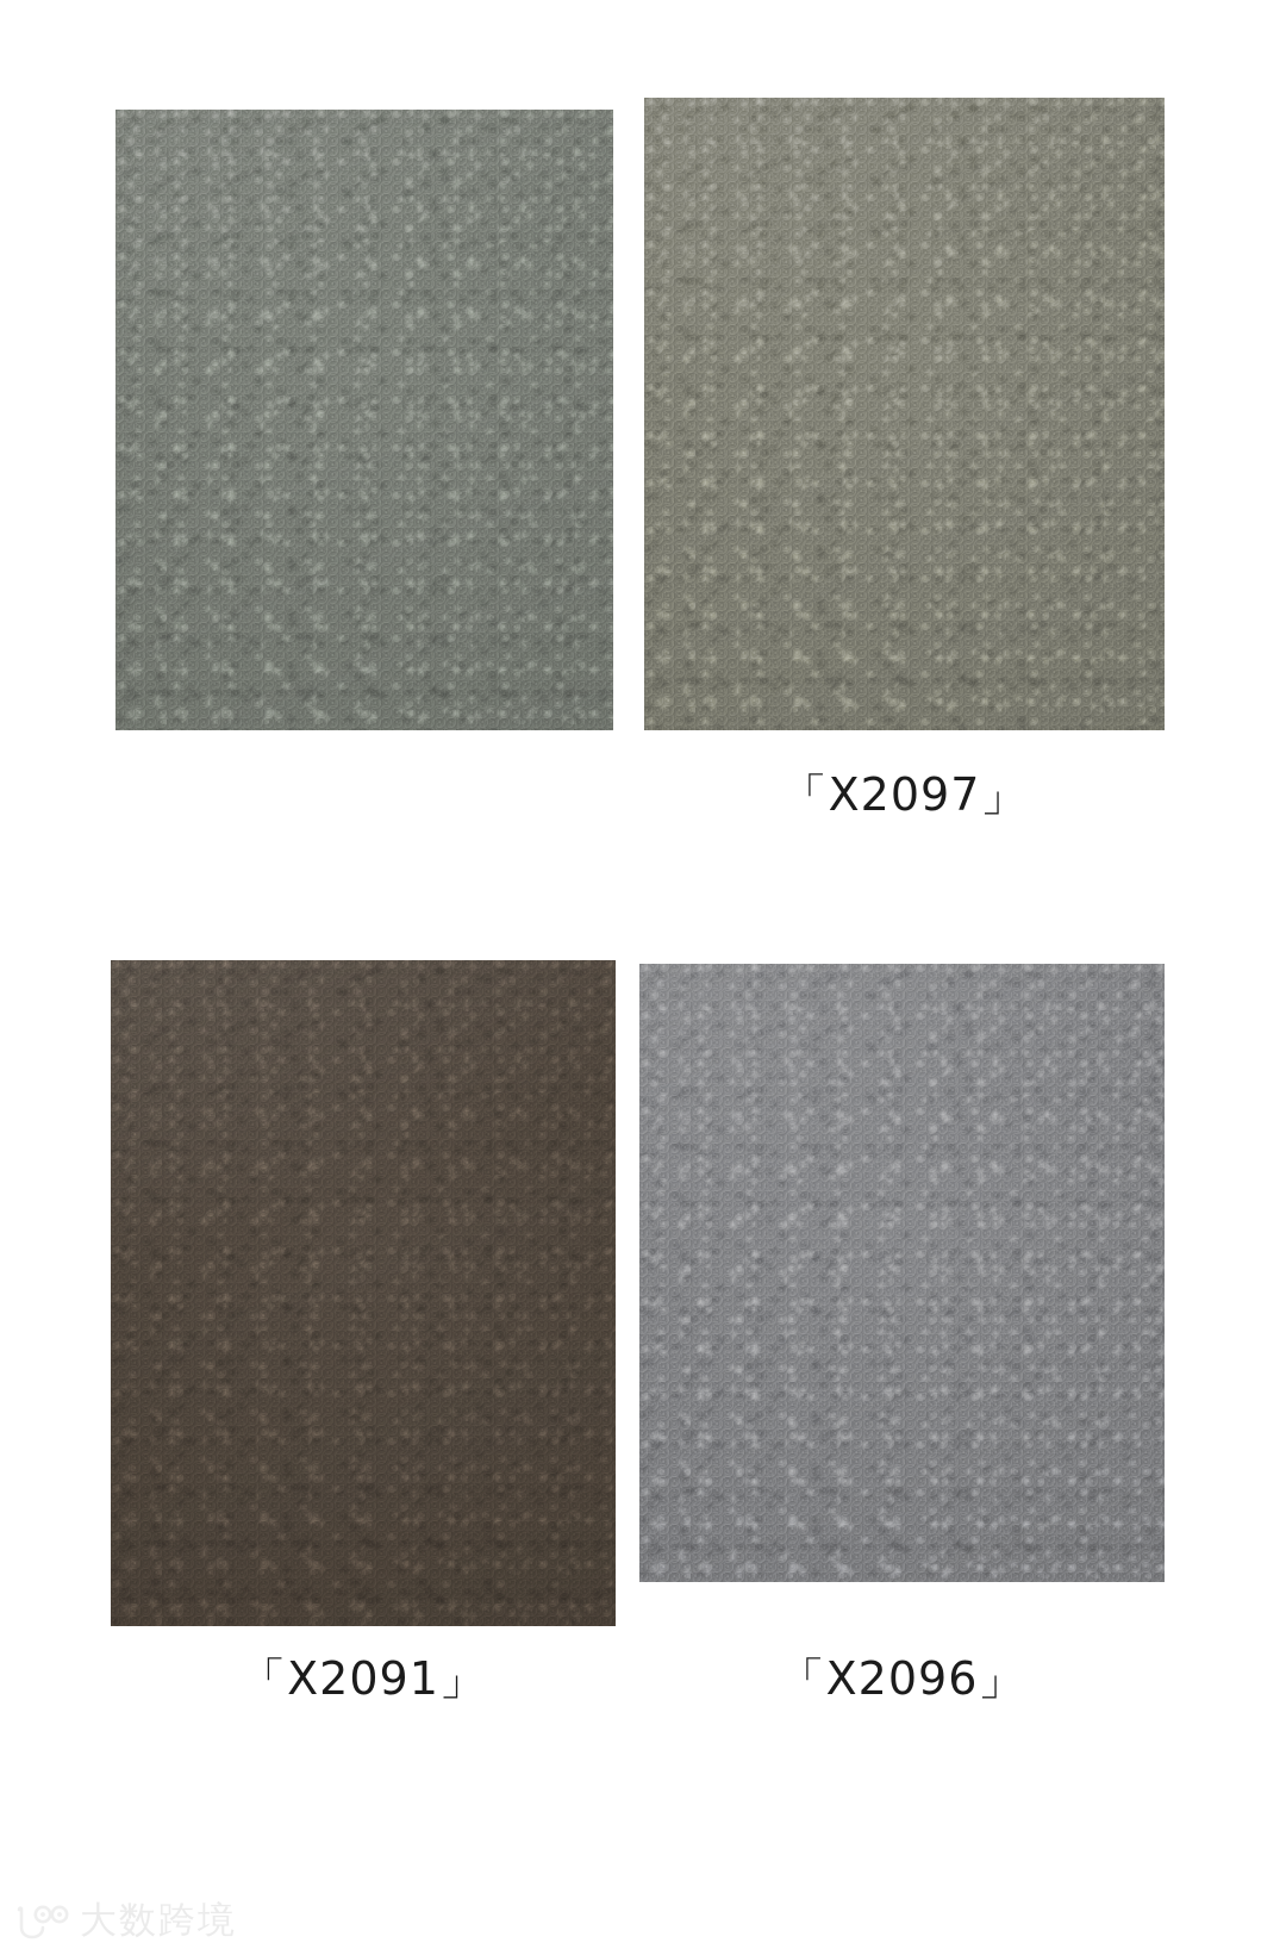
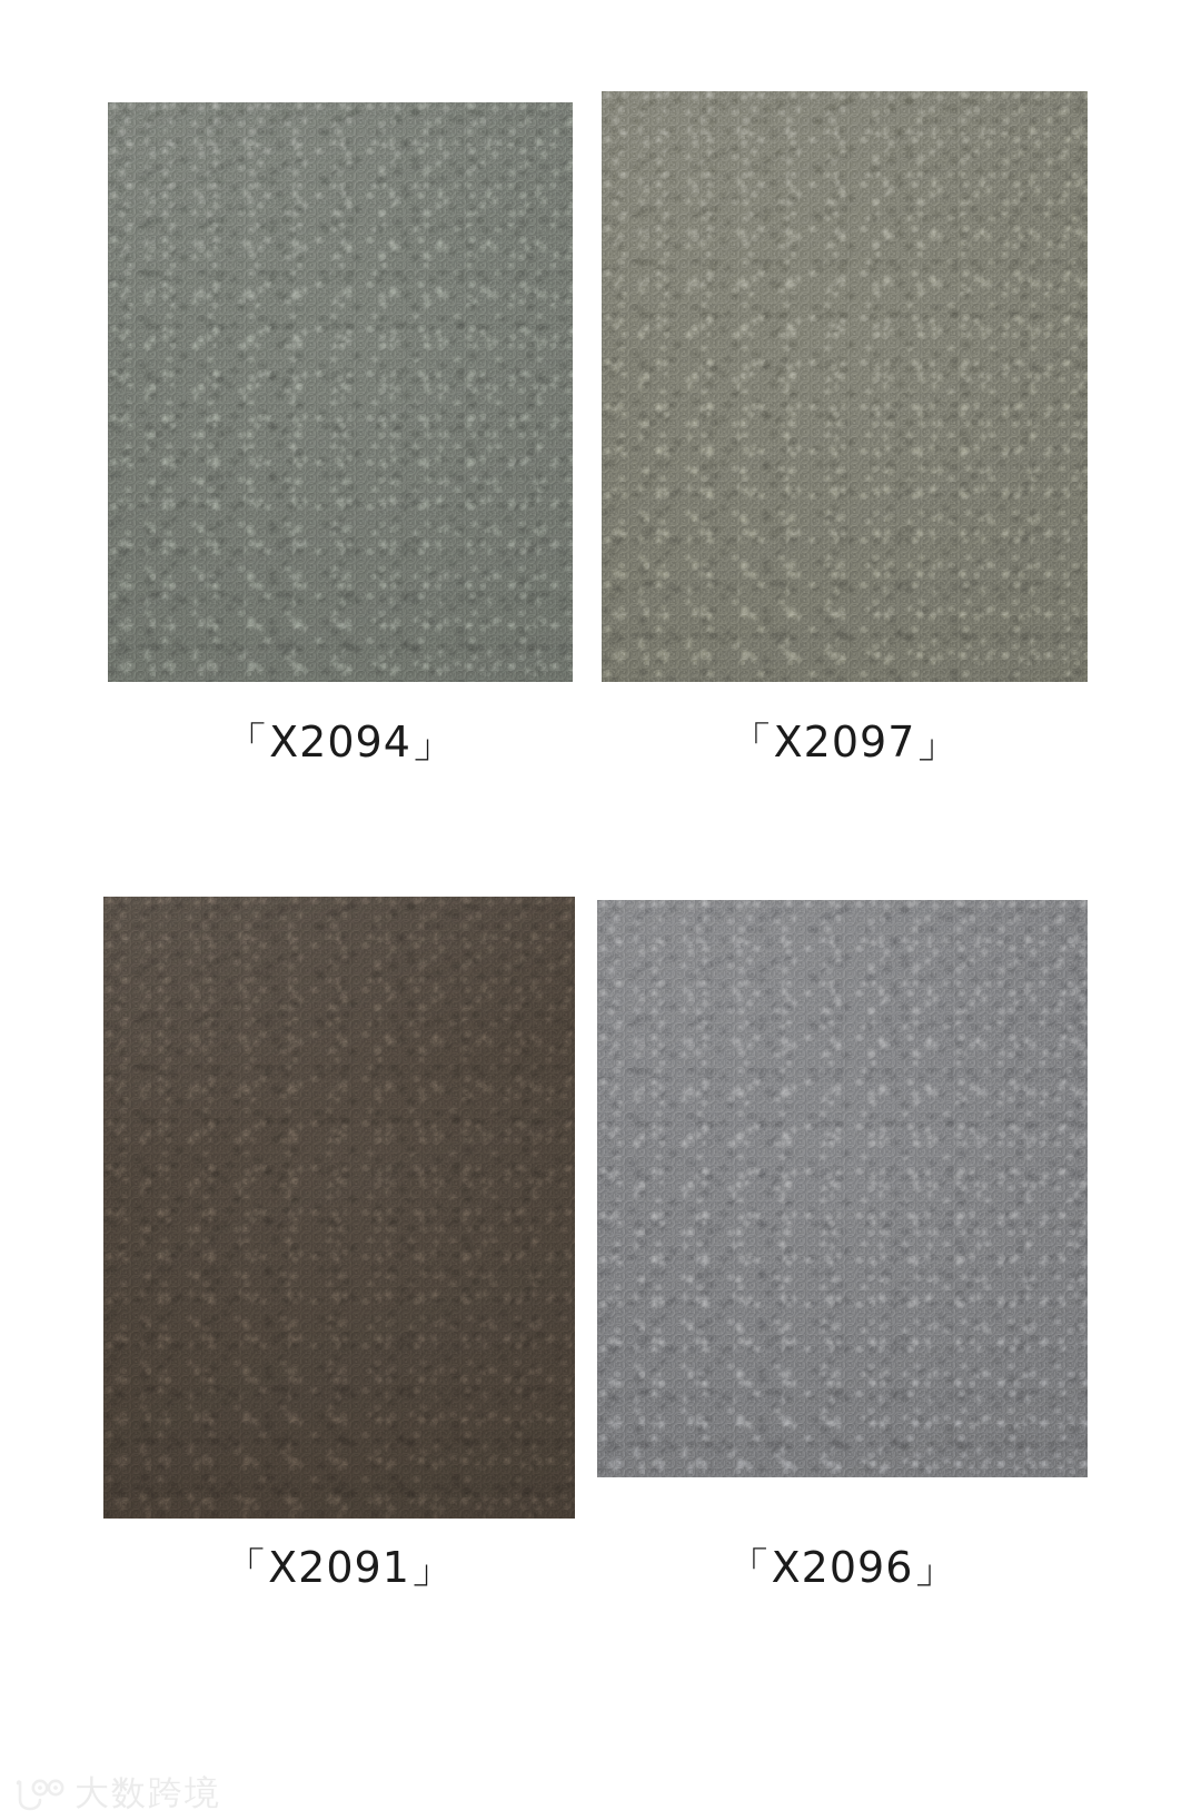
+ 「X2094」
  「X2097」
  「X2091」
  「X2096」
